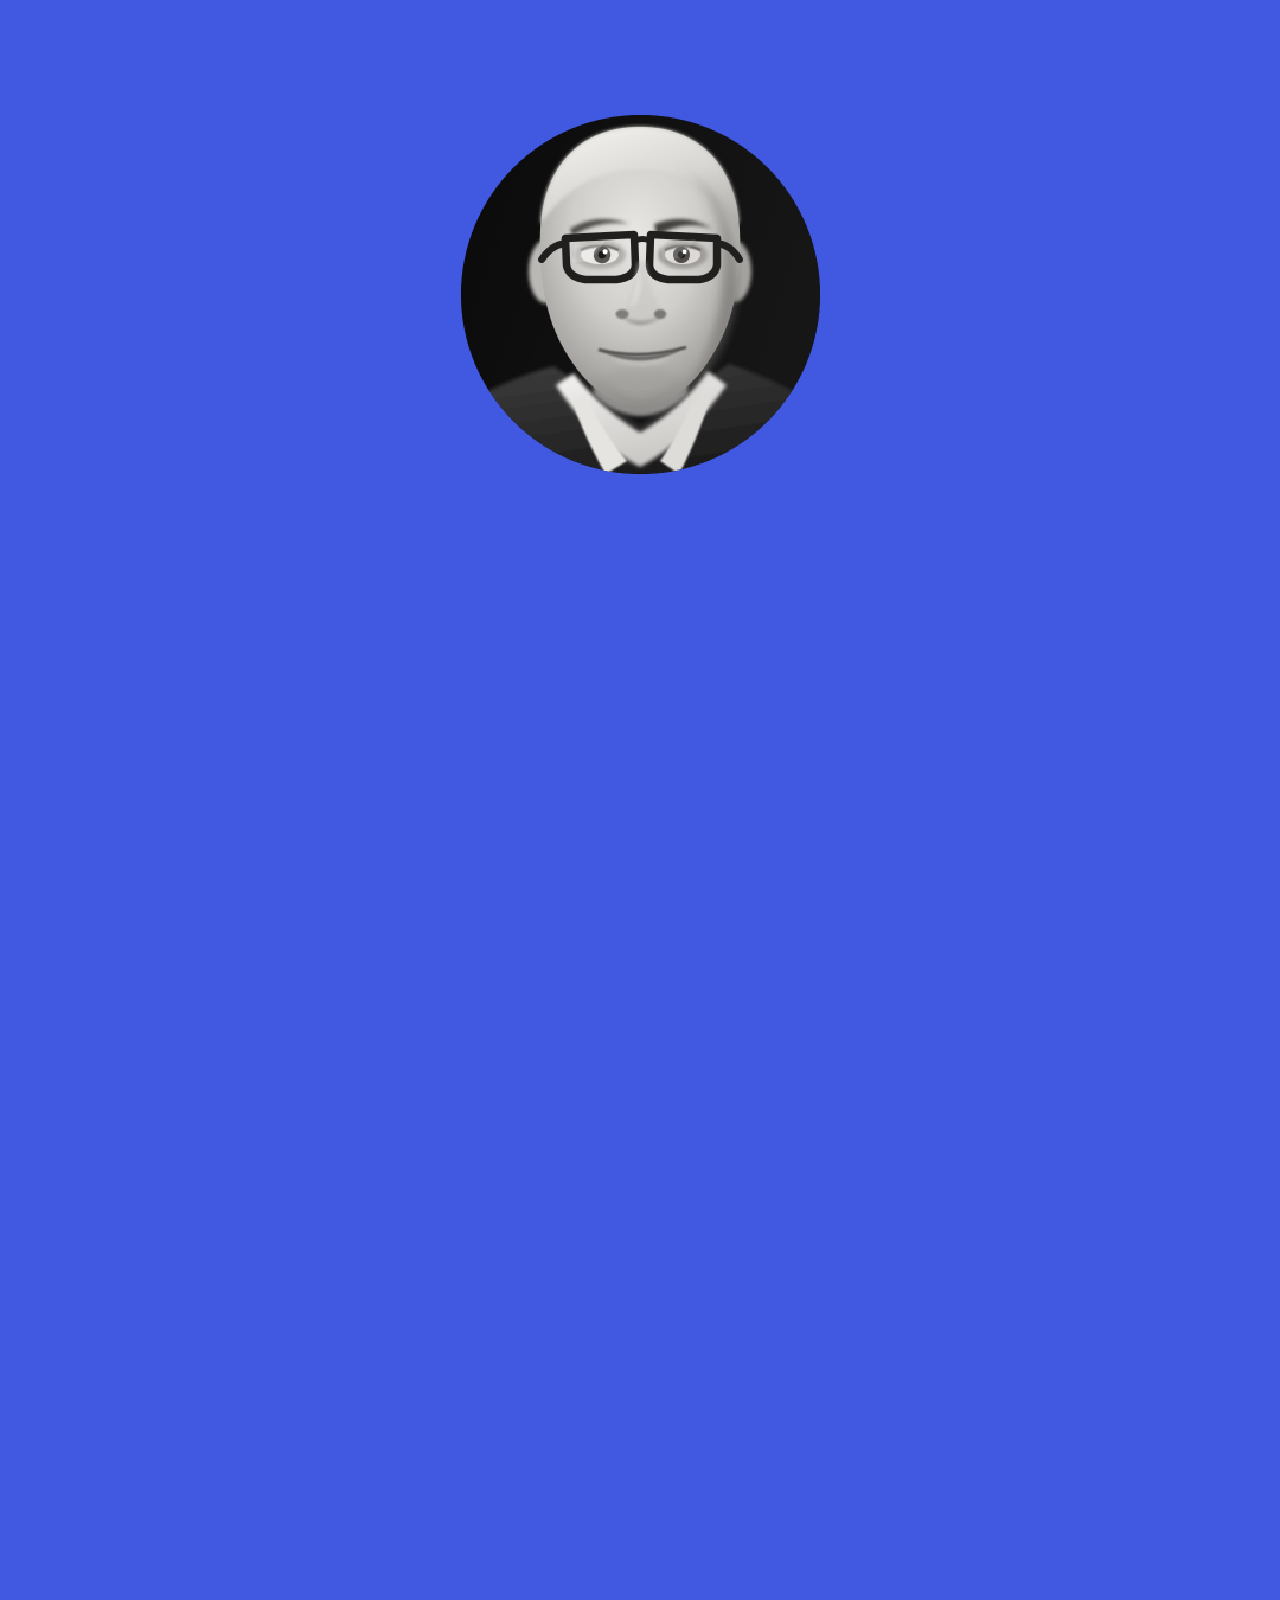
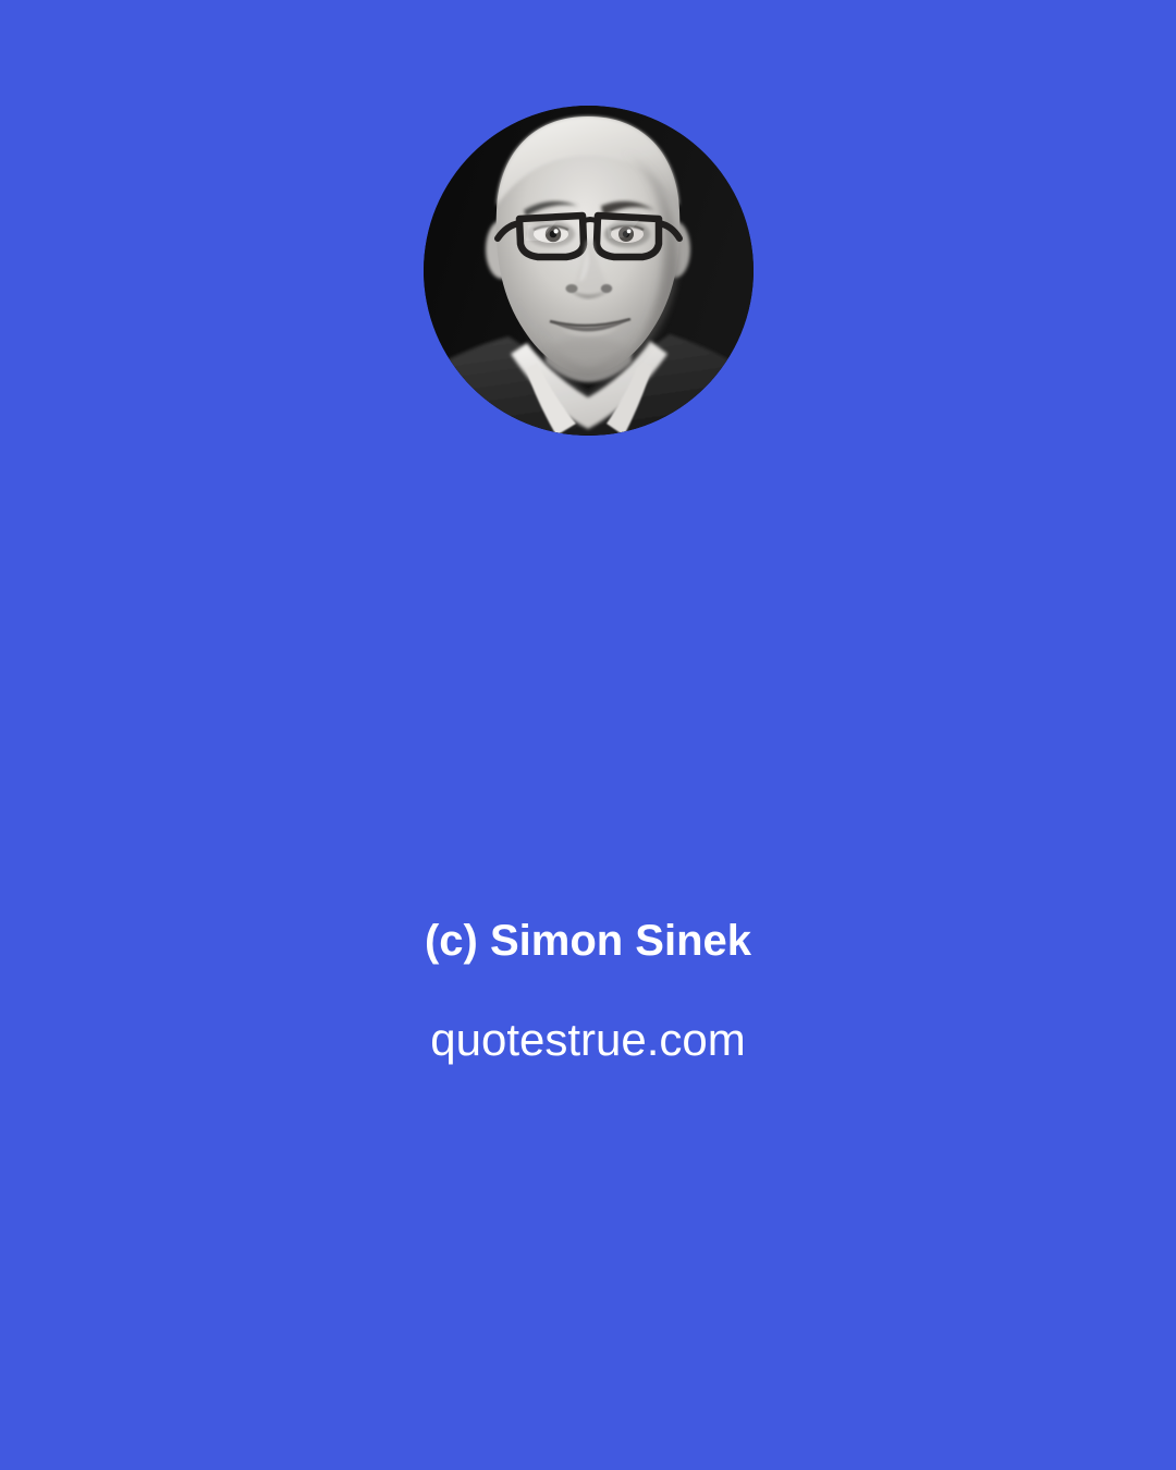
+ (c) Simon Sinek
+ quotestrue.com
